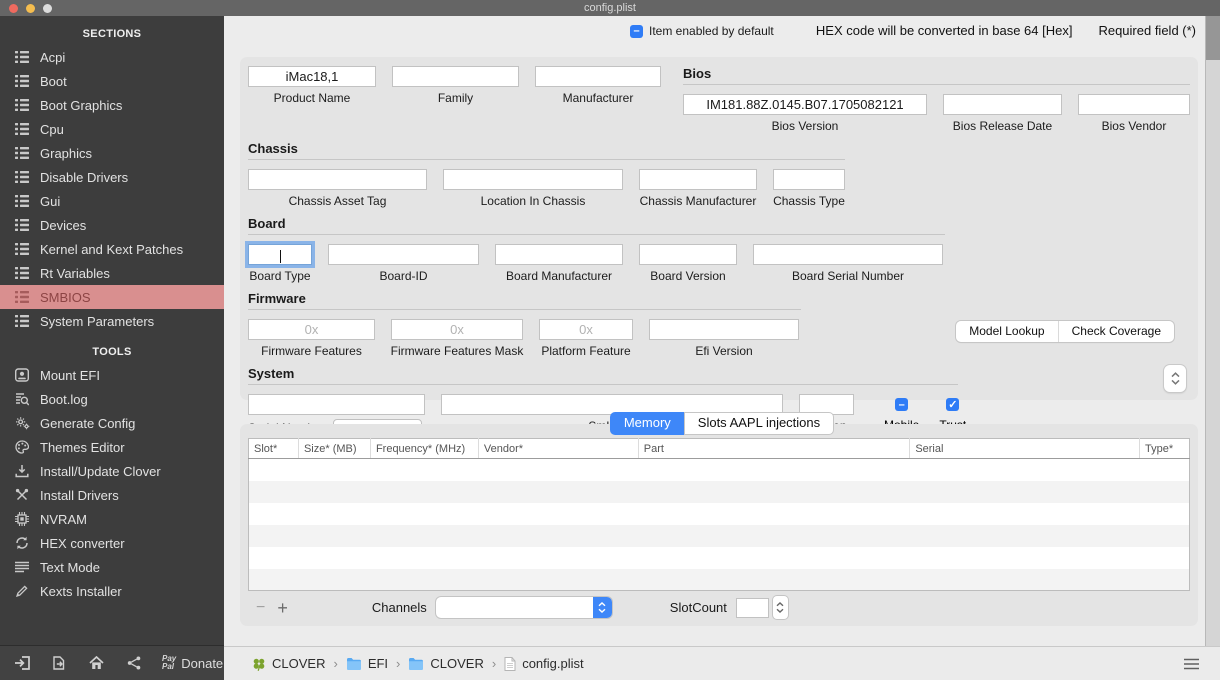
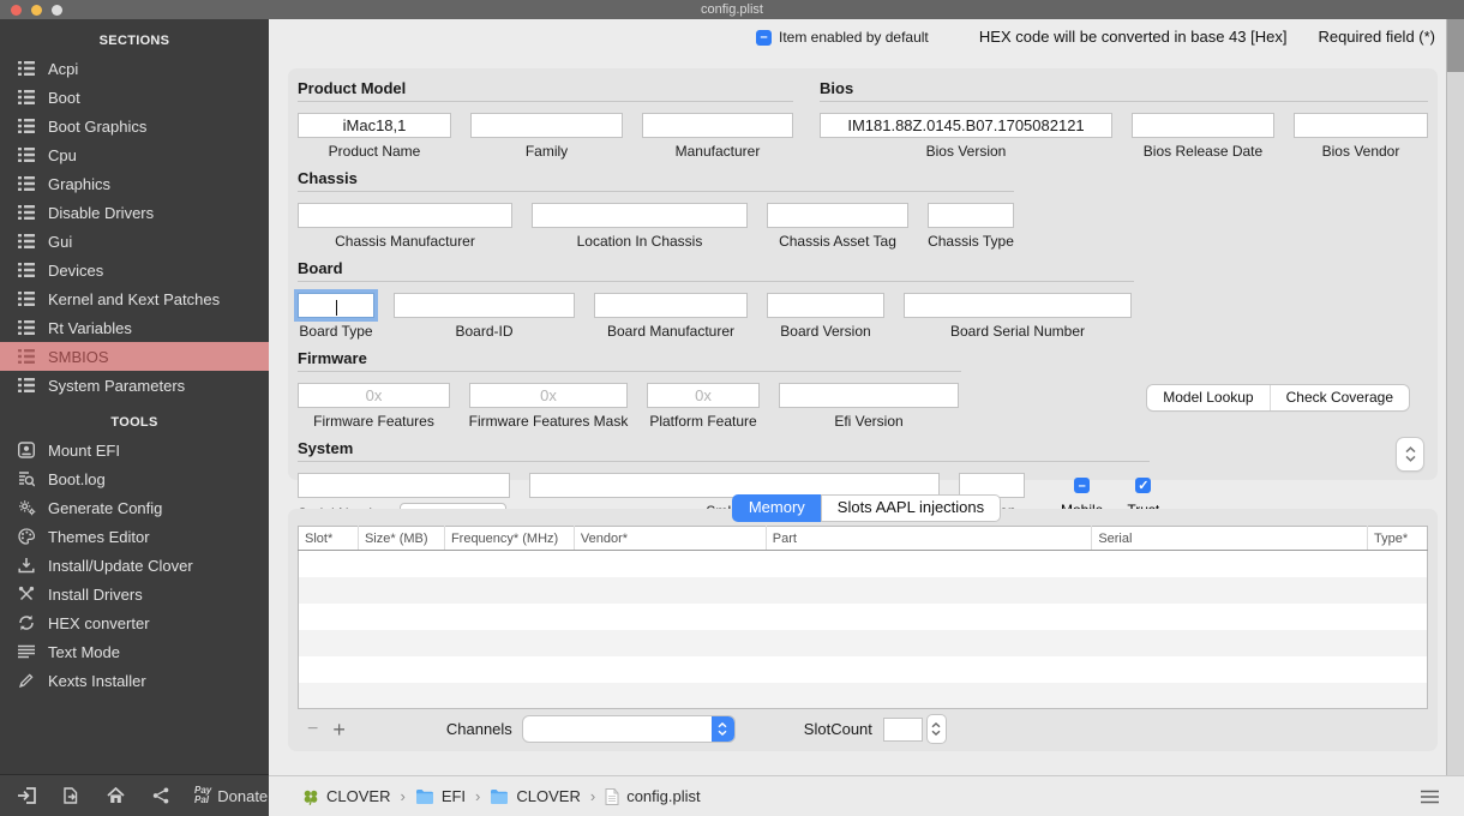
  config.plist
  SECTIONS
  Acpi
  Boot
  Boot Graphics
  Cpu
  Graphics
  Disable Drivers
  Gui
  Devices
  Kernel and Kext Patches
  Rt Variables
  SMBIOS
  System Parameters
  TOOLS
  Mount EFI
  Boot.log
  Generate Config
  Themes Editor
  Install/Update Clover
  Install Drivers
- NVRAM
  HEX converter
  Text Mode
  Kexts Installer
  Pay
  Pal
  Donate
  –
  Item enabled by default
- HEX code will be converted in base 64 [Hex]
+ HEX code will be converted in base 43 [Hex]
  Required field (*)
+ Product Model
  iMac18,1
  Product Name
  Family
  Manufacturer
  Bios
  IM181.88Z.0145.B07.1705082121
  Bios Version
  Bios Release Date
  Bios Vendor
  Chassis
- Chassis Asset Tag
+ Chassis Manufacturer
  Location In Chassis
- Chassis Manufacturer
+ Chassis Asset Tag
  Chassis Type
  Board
  Board Type
  Board-ID
  Board Manufacturer
  Board Version
  Board Serial Number
  Firmware
  0x
  Firmware Features
  0x
  Firmware Features Mask
  0x
  Platform Feature
  Efi Version
  System
  –
  ✓
  Model Lookup
  Check Coverage
  Memory
  Slots AAPL injections
  Slot*	Size* (MB)	Frequency* (MHz)	Vendor*	Part	Serial	Type*
  −
  +
  Channels
  SlotCount
  CLOVER
  ›
  EFI
  ›
  CLOVER
  ›
  config.plist
